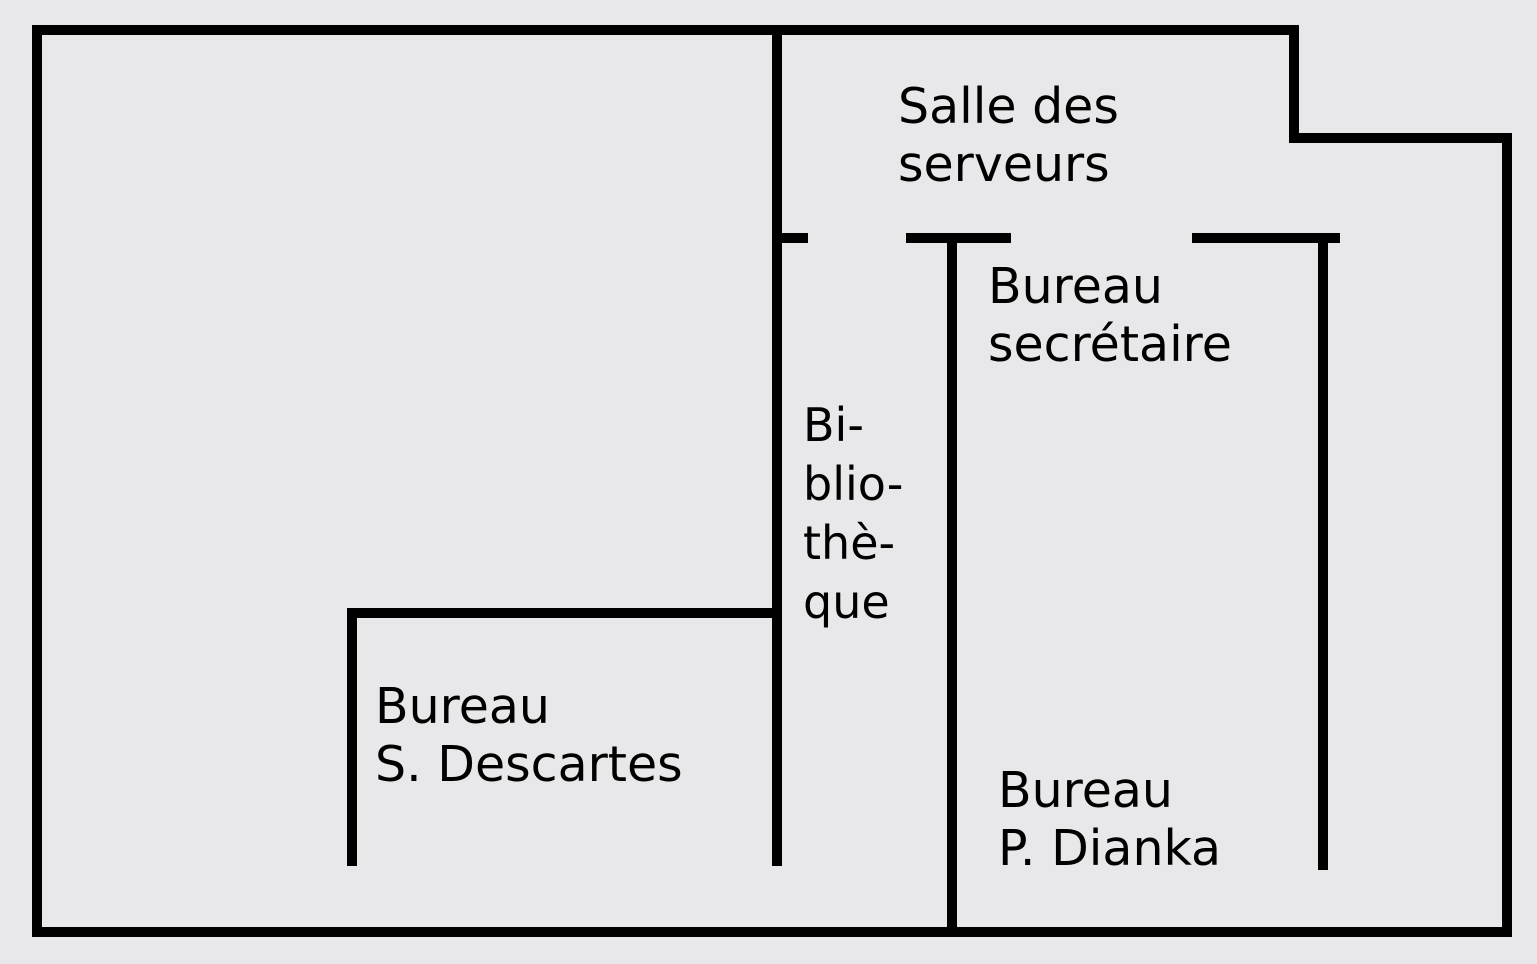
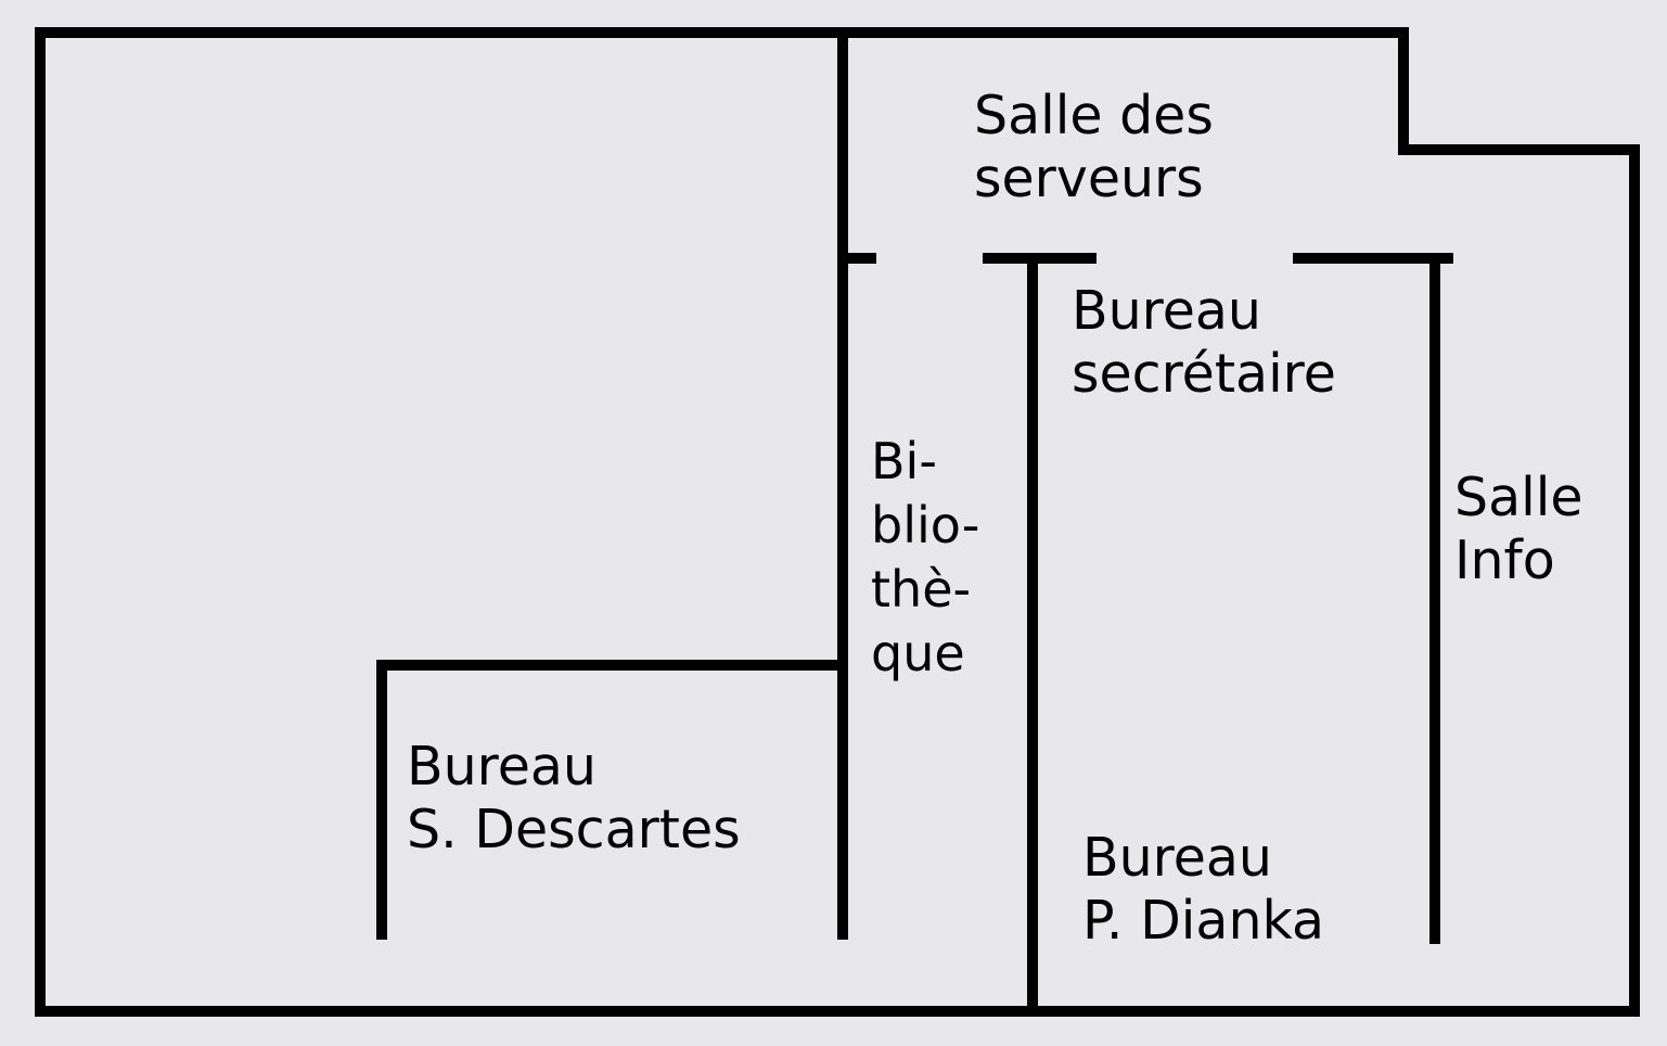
  Salle des
  serveurs
  Bureau
  secrétaire
  Bi-
  blio-
  thè-
  que
+ Salle
+ Info
  Bureau
  S. Descartes
  Bureau
  P. Dianka
